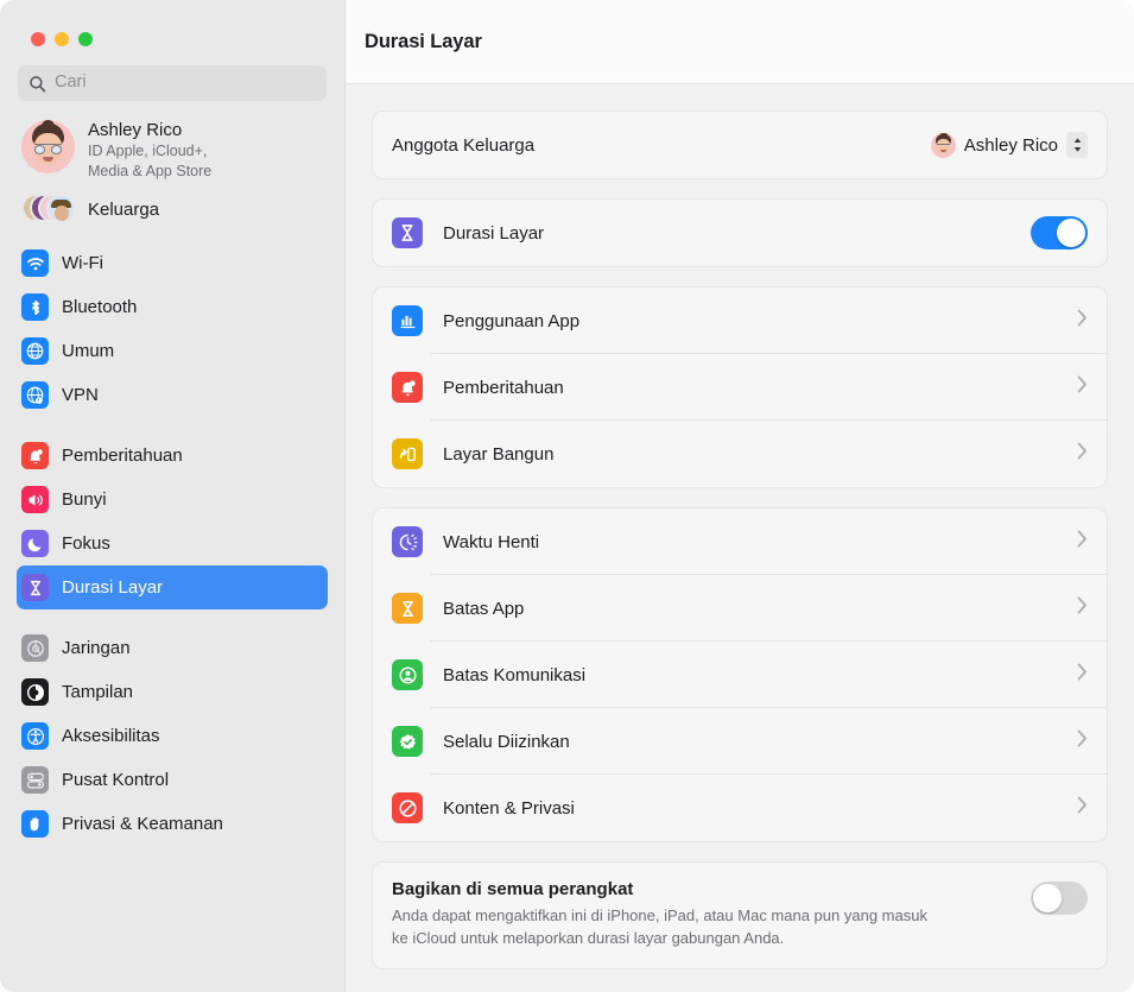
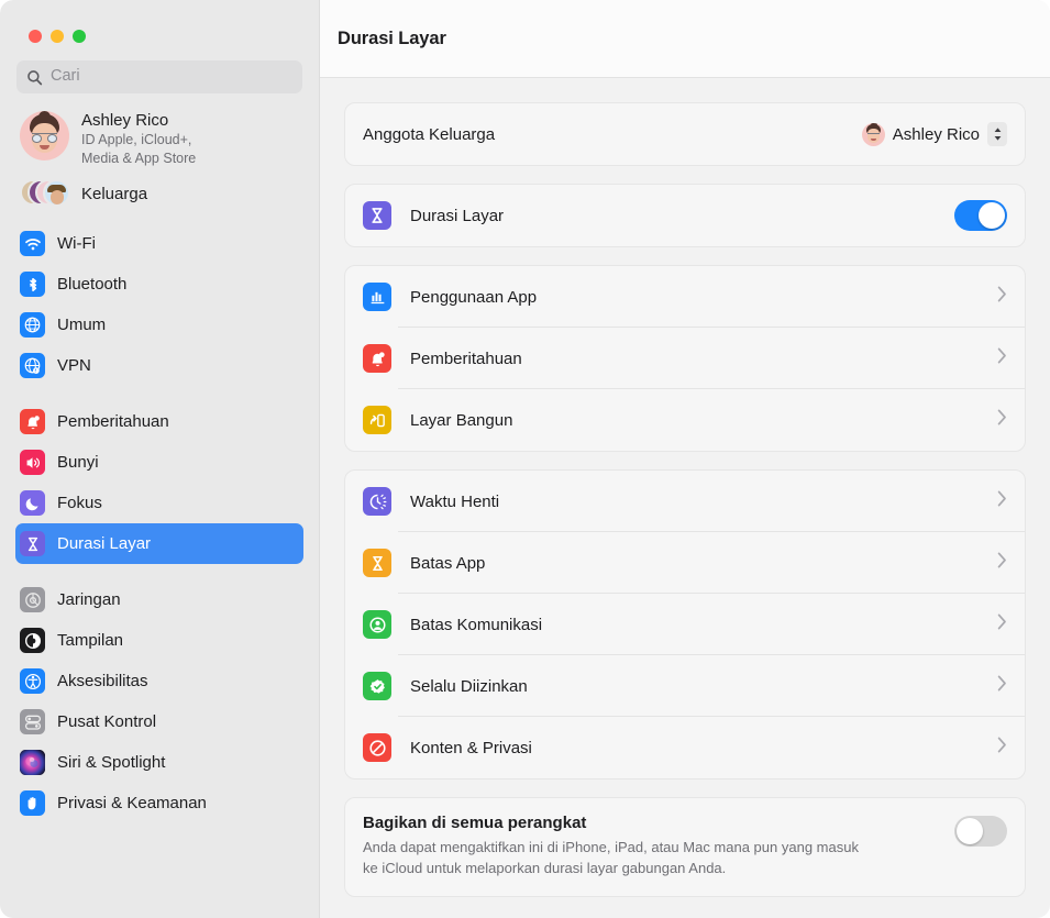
  Cari
  Ashley Rico
  ID Apple, iCloud+,
  Media & App Store
  Keluarga
  Wi-Fi
  Bluetooth
  Umum
  VPN
  Pemberitahuan
  Bunyi
  Fokus
  Durasi Layar
  Jaringan
  Tampilan
  Aksesibilitas
  Pusat Kontrol
+ Siri & Spotlight
  Privasi & Keamanan
  Durasi Layar
  Anggota Keluarga
  Ashley Rico
  Durasi Layar
  Penggunaan App
  Pemberitahuan
  Layar Bangun
  Waktu Henti
  Batas App
  Batas Komunikasi
  Selalu Diizinkan
  Konten & Privasi
  Bagikan di semua perangkat
  Anda dapat mengaktifkan ini di iPhone, iPad, atau Mac mana pun yang masuk
  ke iCloud untuk melaporkan durasi layar gabungan Anda.
